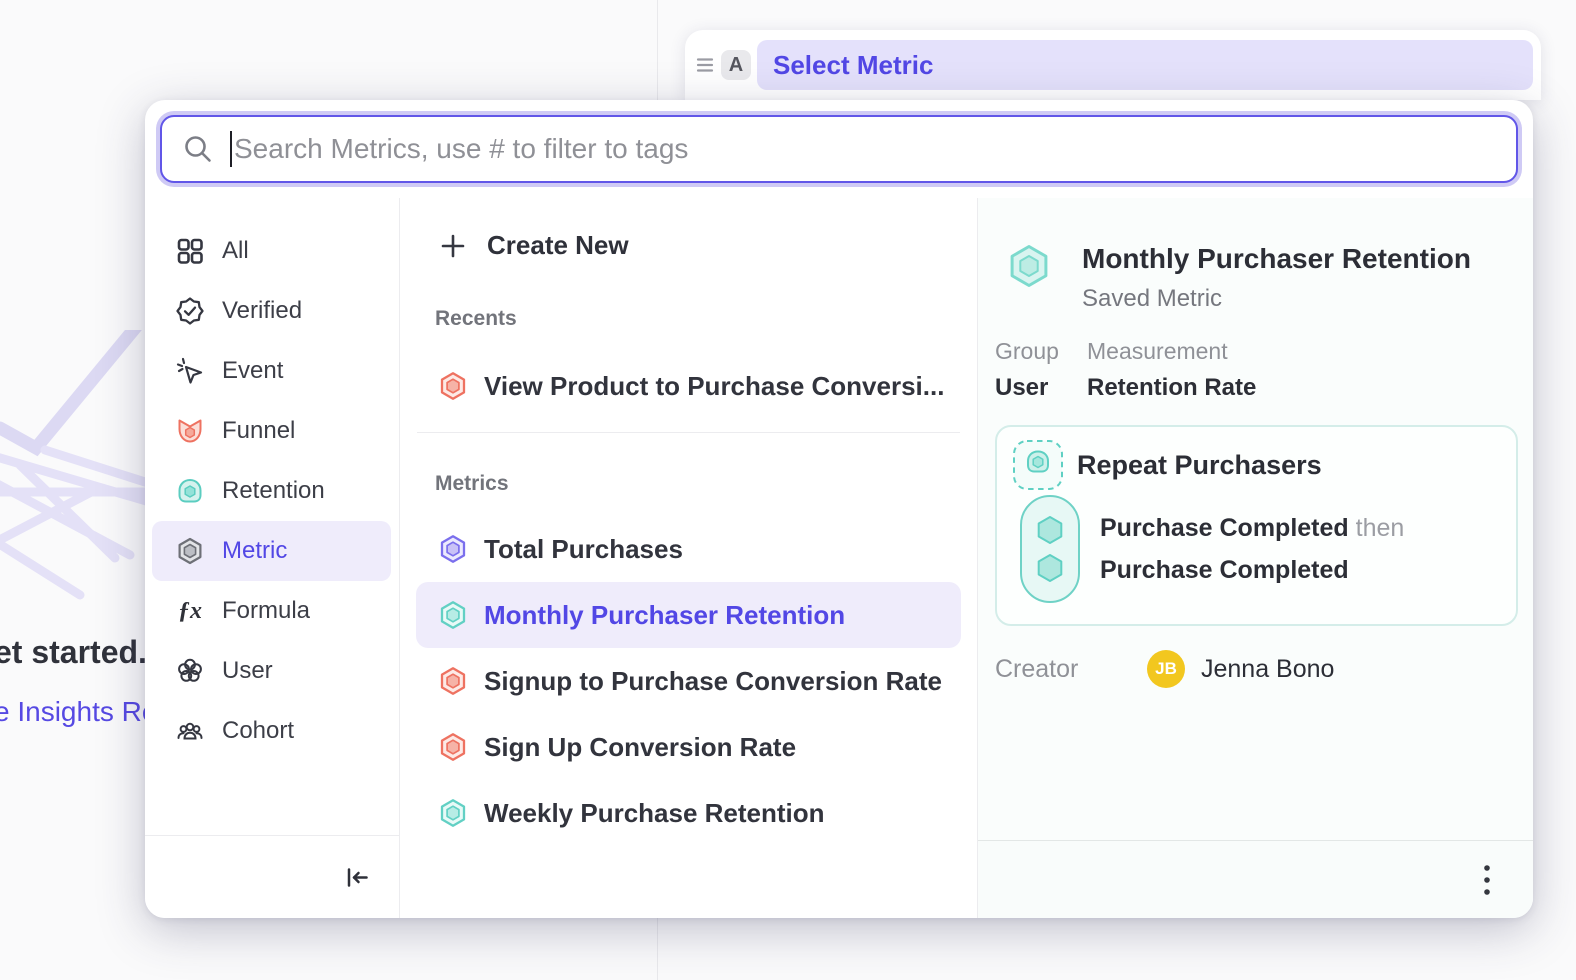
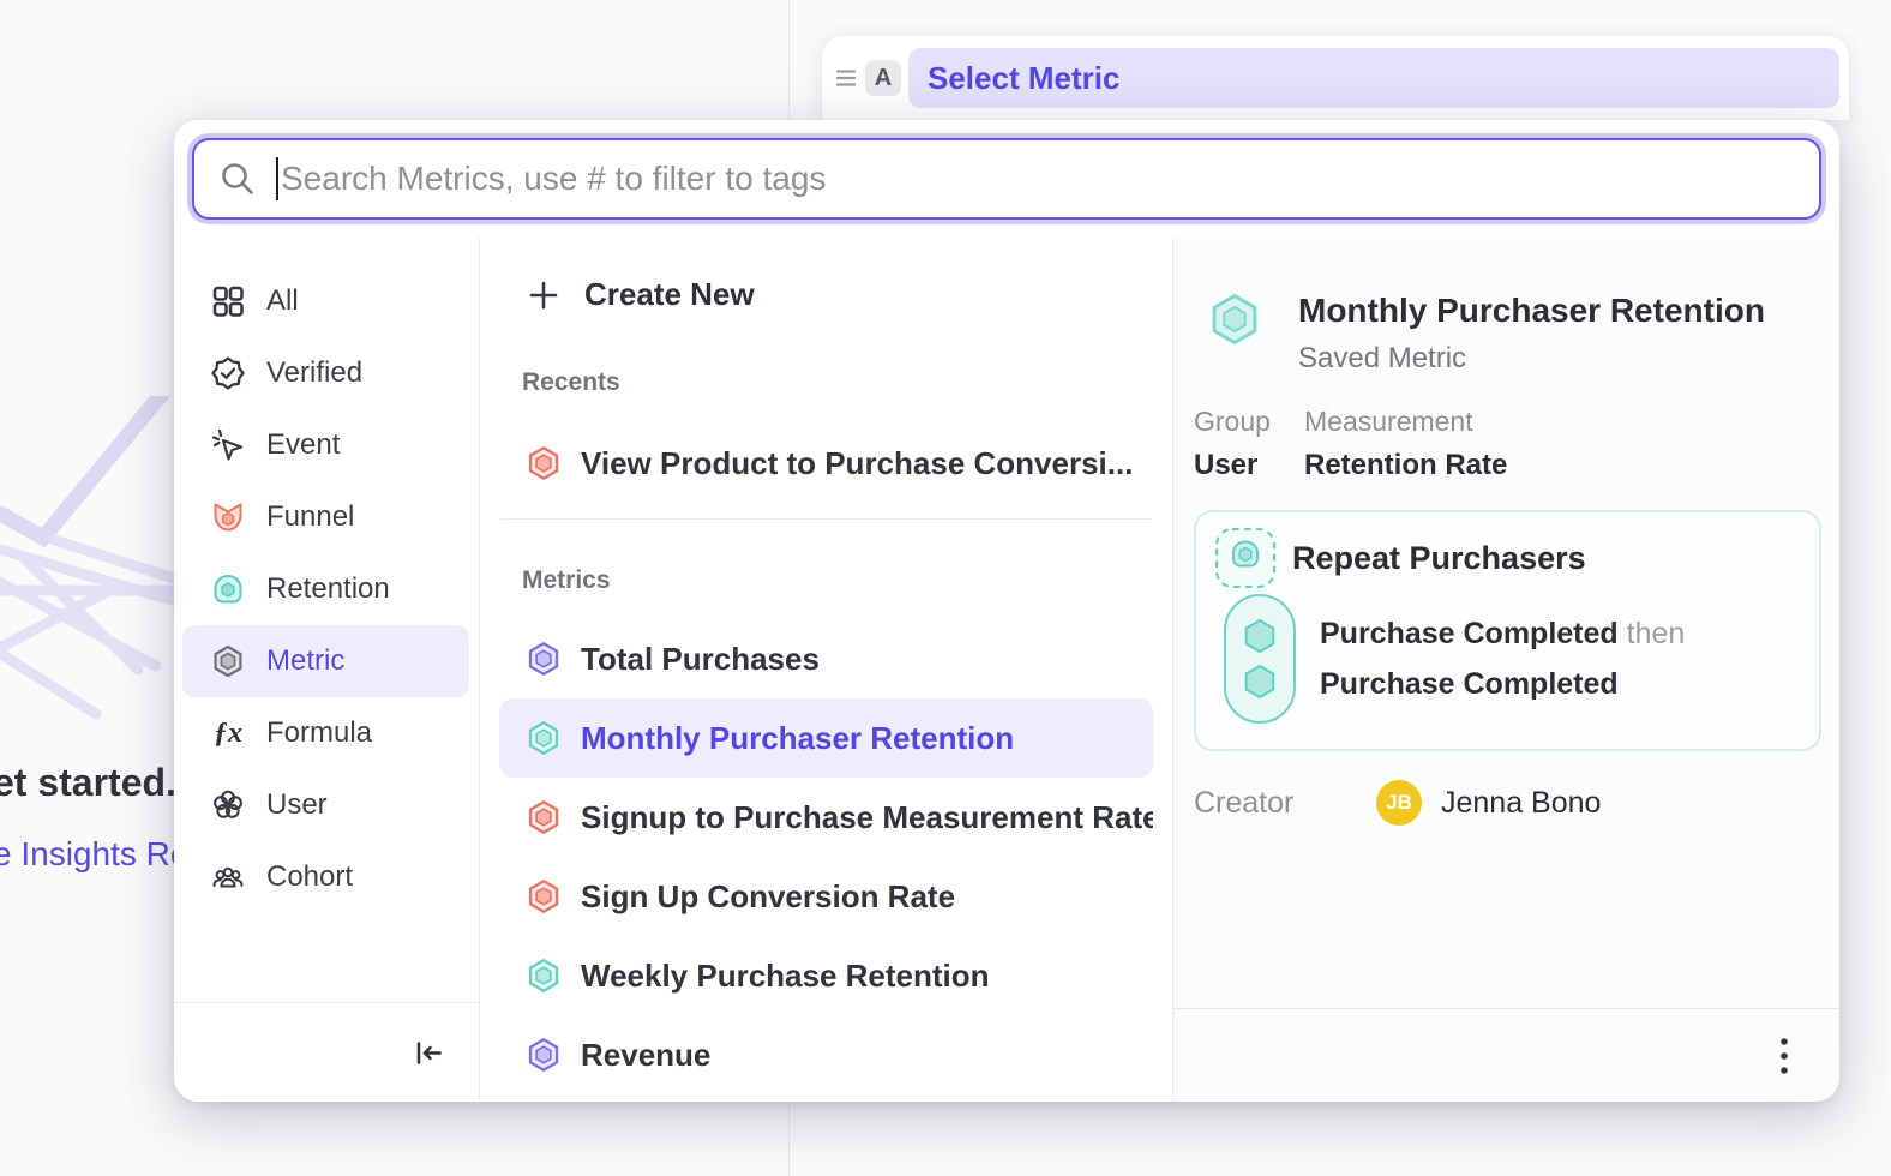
  et started.
  e Insights R
  A
  Select Metric
  Search Metrics, use # to filter to tags
  All
  Verified
  Event
  Funnel
  Retention
  Metric
  ƒx
  Formula
  User
  Cohort
  Create New
  Recents
  View Product to Purchase Conversi...
  Metrics
  Total Purchases
  Monthly Purchaser Retention
- Signup to Purchase Conversion Rate
+ Signup to Purchase Measurement Rate
  Sign Up Conversion Rate
  Weekly Purchase Retention
+ Revenue
  Monthly Purchaser Retention
  Saved Metric
  Group
  User
  Measurement
  Retention Rate
  Repeat Purchasers
  Purchase Completed then
  Purchase Completed
  Creator
  JB
  Jenna Bono
